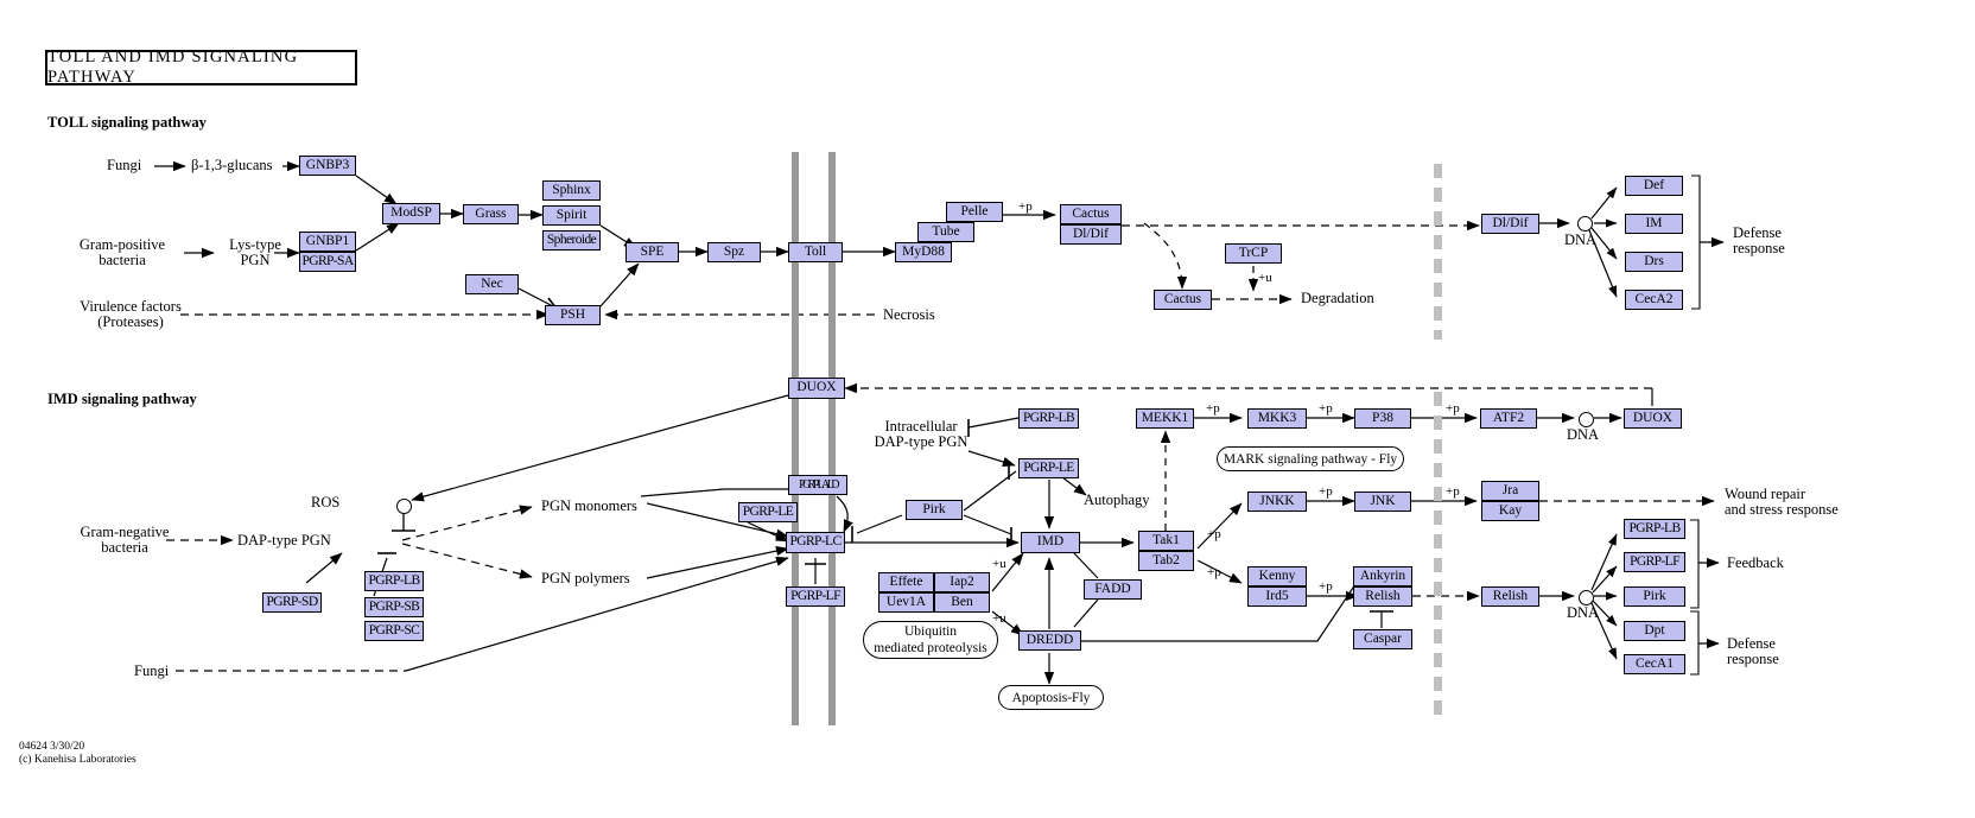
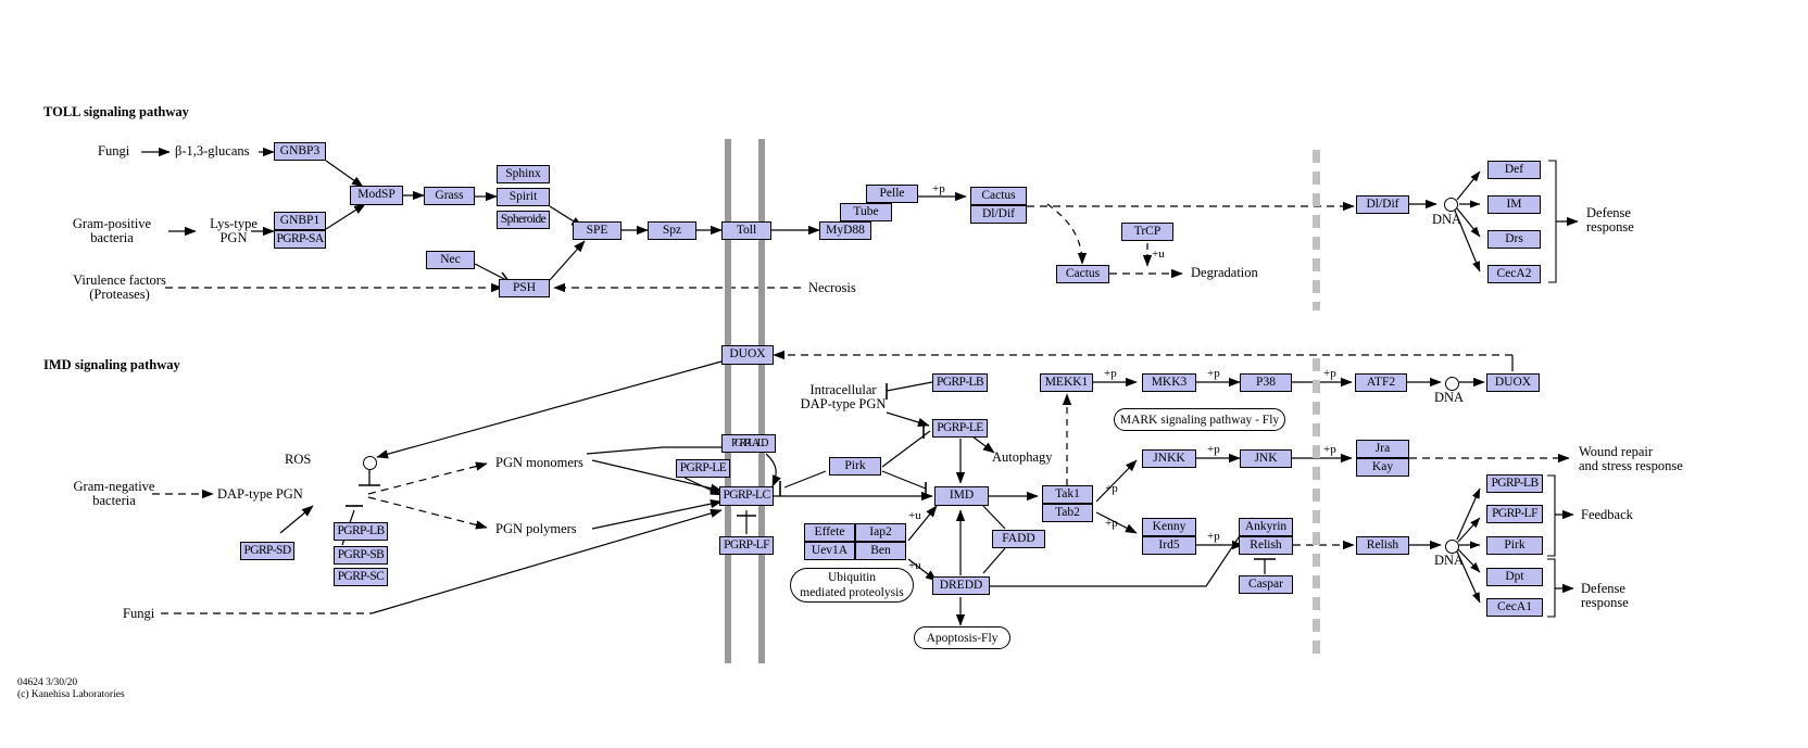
- TOLL AND IMD SIGNALING PATHWAY
  TOLL signaling pathway
  IMD signaling pathway
  Fungi
  β-1,3-glucans
  Gram-positive
  bacteria
  Lys-type
  PGN
  Virulence factors
  (Proteases)
  Necrosis
  +p
  +u
  Degradation
  DNA
  Defense
  response
  GNBP3
  GNBP1
  PGRP-SA
  ModSP
  Grass
  Sphinx
  Spirit
  Spheroide
  Nec
  PSH
  SPE
  Spz
  Toll
  MyD88
  Tube
  Pelle
  Cactus
  Dl/Dif
  TrCP
  Cactus
  Dl/Dif
  Def
  IM
  Drs
  CecA2
  Gram-negative
  bacteria
  DAP-type PGN
  ROS
  PGN monomers
  PGN polymers
  Fungi
  Intracellular
  DAP-type PGN
  Autophagy
  DNA
  DNA
  Wound repair
  and stress response
  Feedback
  Defense
  response
  +p
  +p
  +p
  +p
  +p
  +p
  +p
  +p
  +u
  +u
  DUOX
  PGRP-SD
  PGRP-LB
  PGRP-SB
  PGRP-SC
  PGRP-LA/LD
  PGRP-LE
  PGRP-LC
  PGRP-LF
  PGRP-LB
  PGRP-LE
  Pirk
  IMD
  Effete
  Iap2
  Uev1A
  Ben
  FADD
  DREDD
  Tak1
  Tab2
  MEKK1
  MKK3
  P38
  ATF2
  DUOX
  JNKK
  JNK
  Jra
  Kay
  Kenny
  Ird5
  Ankyrin
  Relish
  Caspar
  Relish
  PGRP-LB
  PGRP-LF
  Pirk
  Dpt
  CecA1
  MARK signaling pathway - Fly
  Ubiquitin
  mediated proteolysis
  Apoptosis-Fly
  04624 3/30/20
  (c) Kanehisa Laboratories
